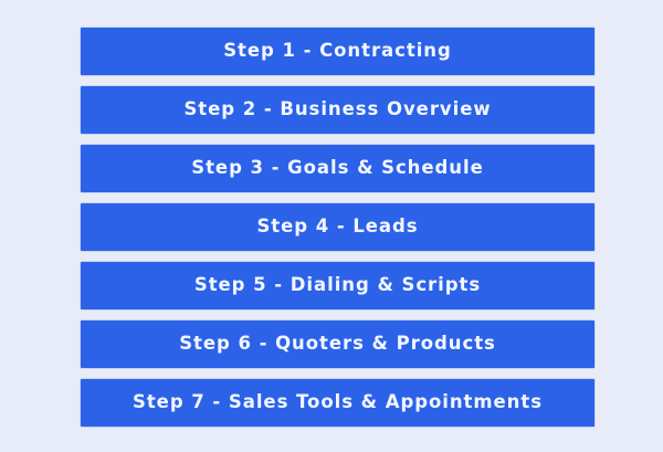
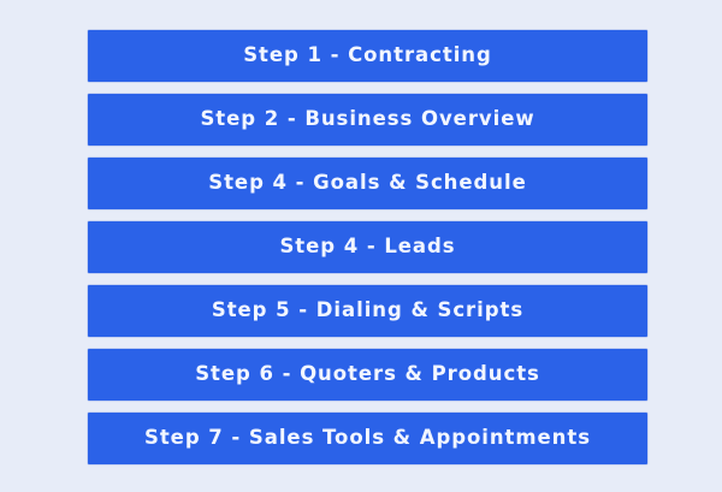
  Step 1 - Contracting
  Step 2 - Business Overview
- Step 3 - Goals & Schedule
+ Step 4 - Goals & Schedule
  Step 4 - Leads
  Step 5 - Dialing & Scripts
  Step 6 - Quoters & Products
  Step 7 - Sales Tools & Appointments
